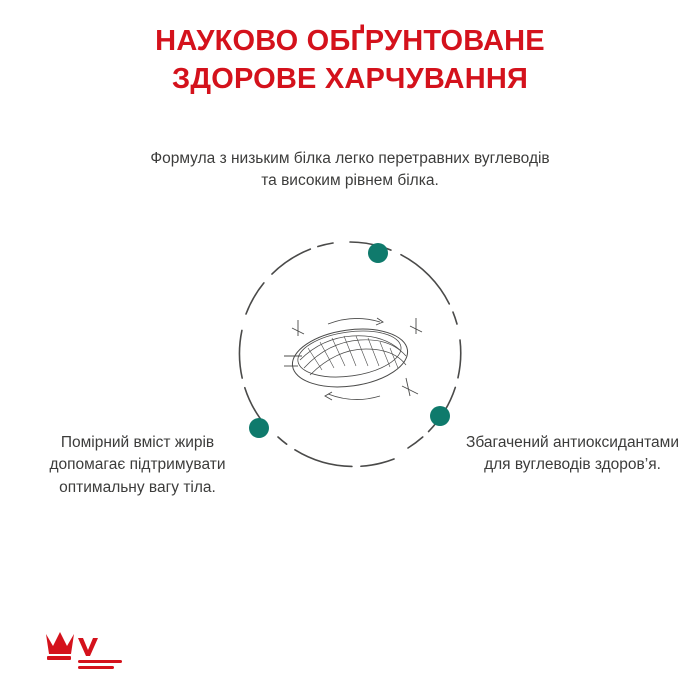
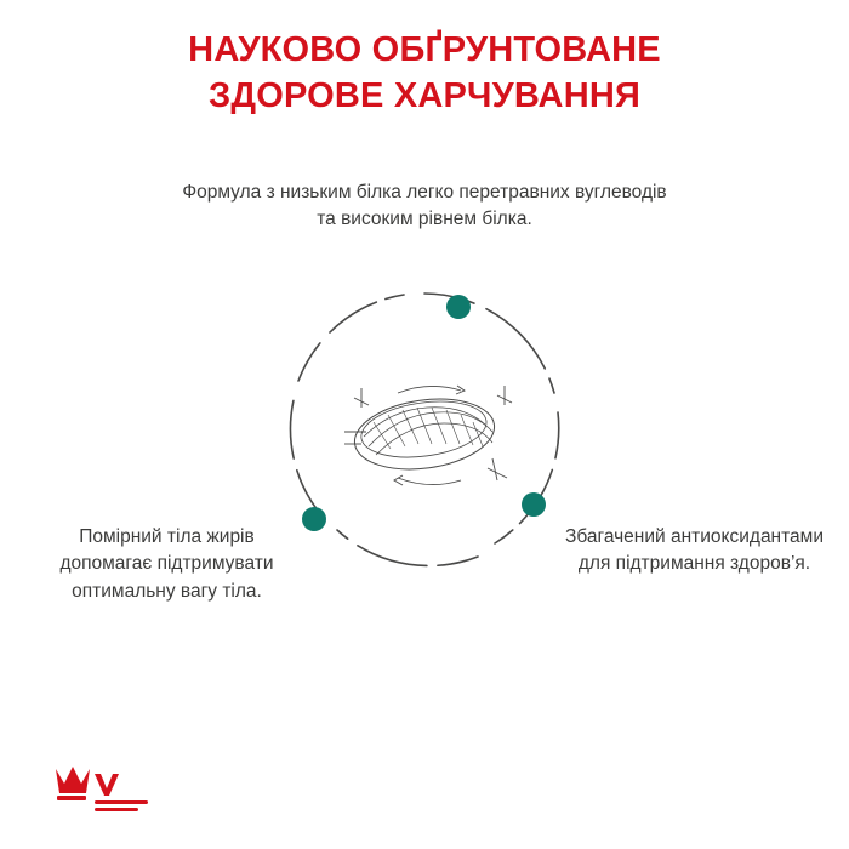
  НАУКОВО ОБҐРУНТОВАНЕ
  ЗДОРОВЕ ХАРЧУВАННЯ
  Формула з низьким білка легко перетравних вуглеводів та високим рівнем білка.
- Помірний вміст жирів допомагає підтримувати оптимальну вагу тіла.
+ Помірний тіла жирів допомагає підтримувати оптимальну вагу тіла.
- Збагачений антиоксидантами для вуглеводів здоров’я.
+ Збагачений антиоксидантами для підтримання здоров’я.
